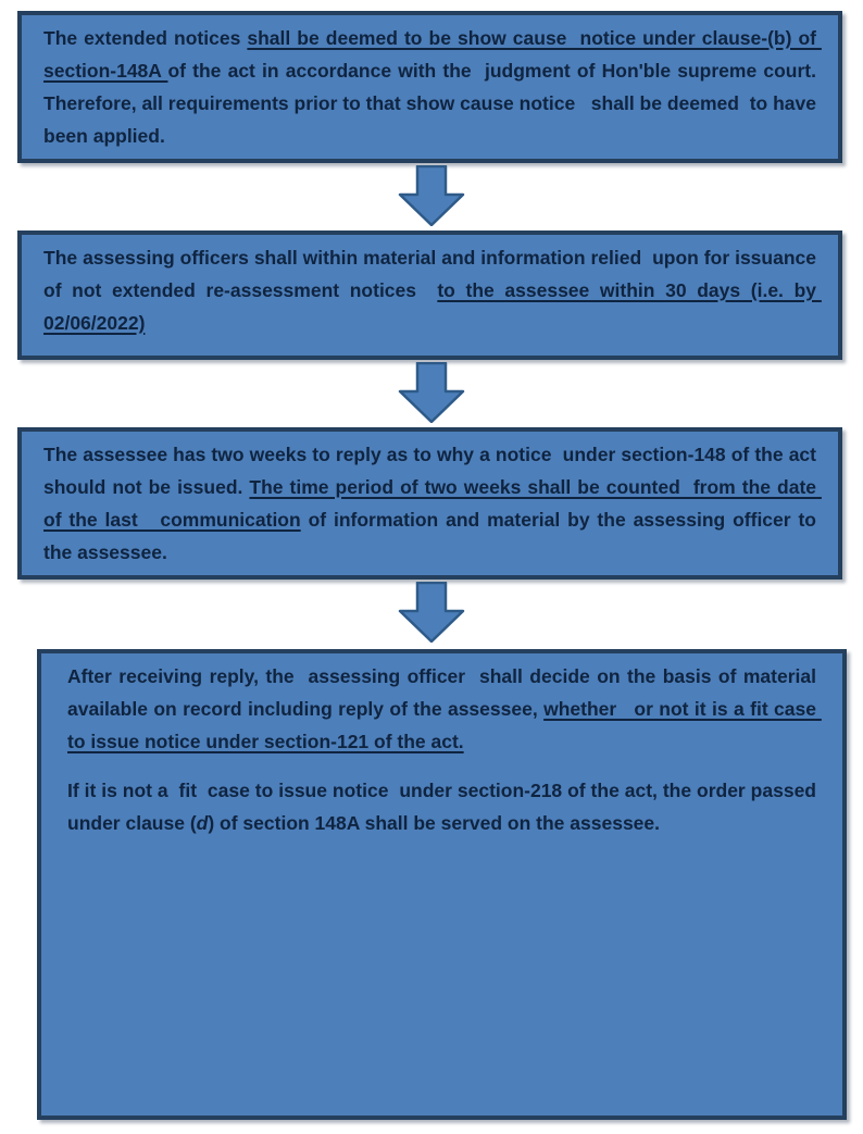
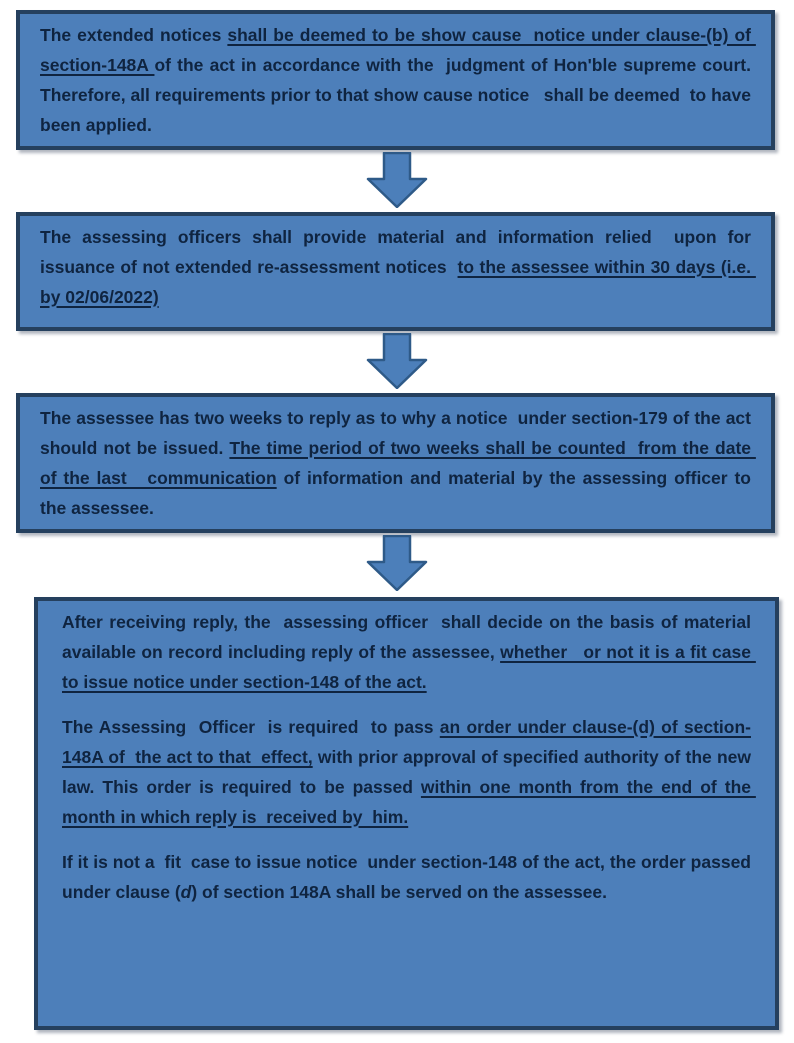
  The extended notices shall be deemed to be show cause notice under clause-(b) of section-148A of the act in accordance with the judgment of Hon'ble supreme court. Therefore, all requirements prior to that show cause notice shall be deemed to have been applied.
- The assessing officers shall within material and information relied upon for issuance of not extended re-assessment notices to the assessee within 30 days (i.e. by 02/06/2022)
+ The assessing officers shall provide material and information relied upon for issuance of not extended re-assessment notices to the assessee within 30 days (i.e. by 02/06/2022)
- The assessee has two weeks to reply as to why a notice under section-148 of the act should not be issued. The time period of two weeks shall be counted from the date of the last communication of information and material by the assessing officer to the assessee.
+ The assessee has two weeks to reply as to why a notice under section-179 of the act should not be issued. The time period of two weeks shall be counted from the date of the last communication of information and material by the assessing officer to the assessee.
- After receiving reply, the assessing officer shall decide on the basis of material available on record including reply of the assessee, whether or not it is a fit case to issue notice under section-121 of the act.
+ After receiving reply, the assessing officer shall decide on the basis of material available on record including reply of the assessee, whether or not it is a fit case to issue notice under section-148 of the act.
+ The Assessing Officer is required to pass an order under clause-(d) of section-148A of the act to that effect, with prior approval of specified authority of the new law. This order is required to be passed within one month from the end of the month in which reply is received by him.
- If it is not a fit case to issue notice under section-218 of the act, the order passed under clause (d) of section 148A shall be served on the assessee.
+ If it is not a fit case to issue notice under section-148 of the act, the order passed under clause (d) of section 148A shall be served on the assessee.
